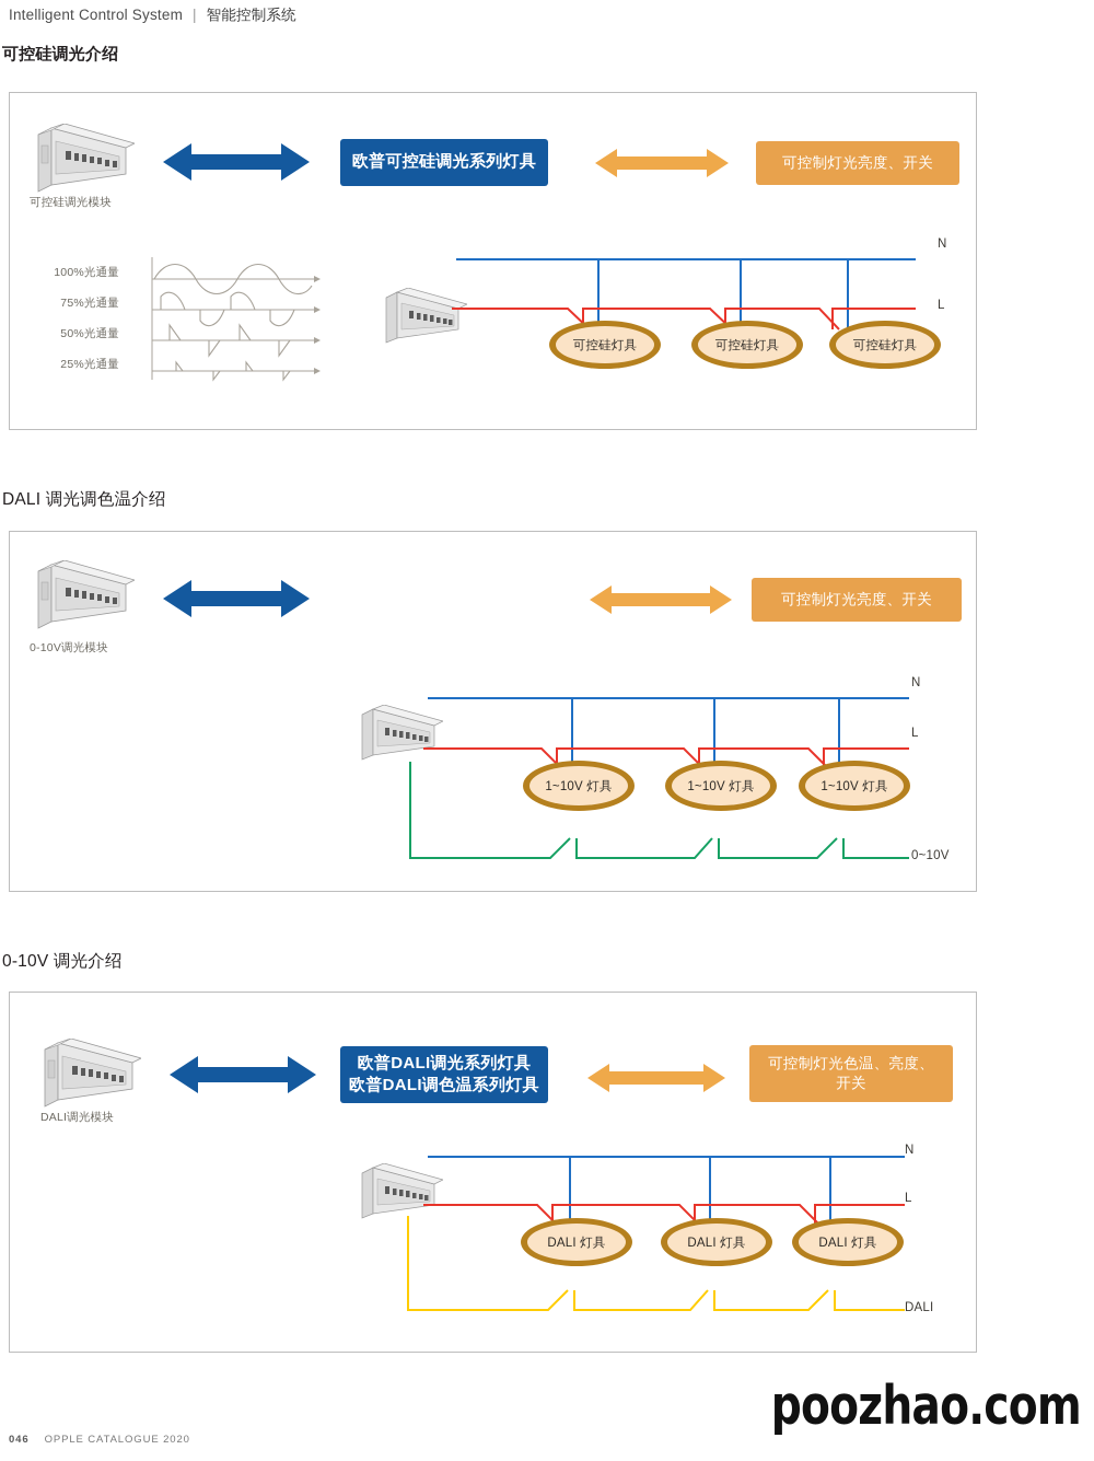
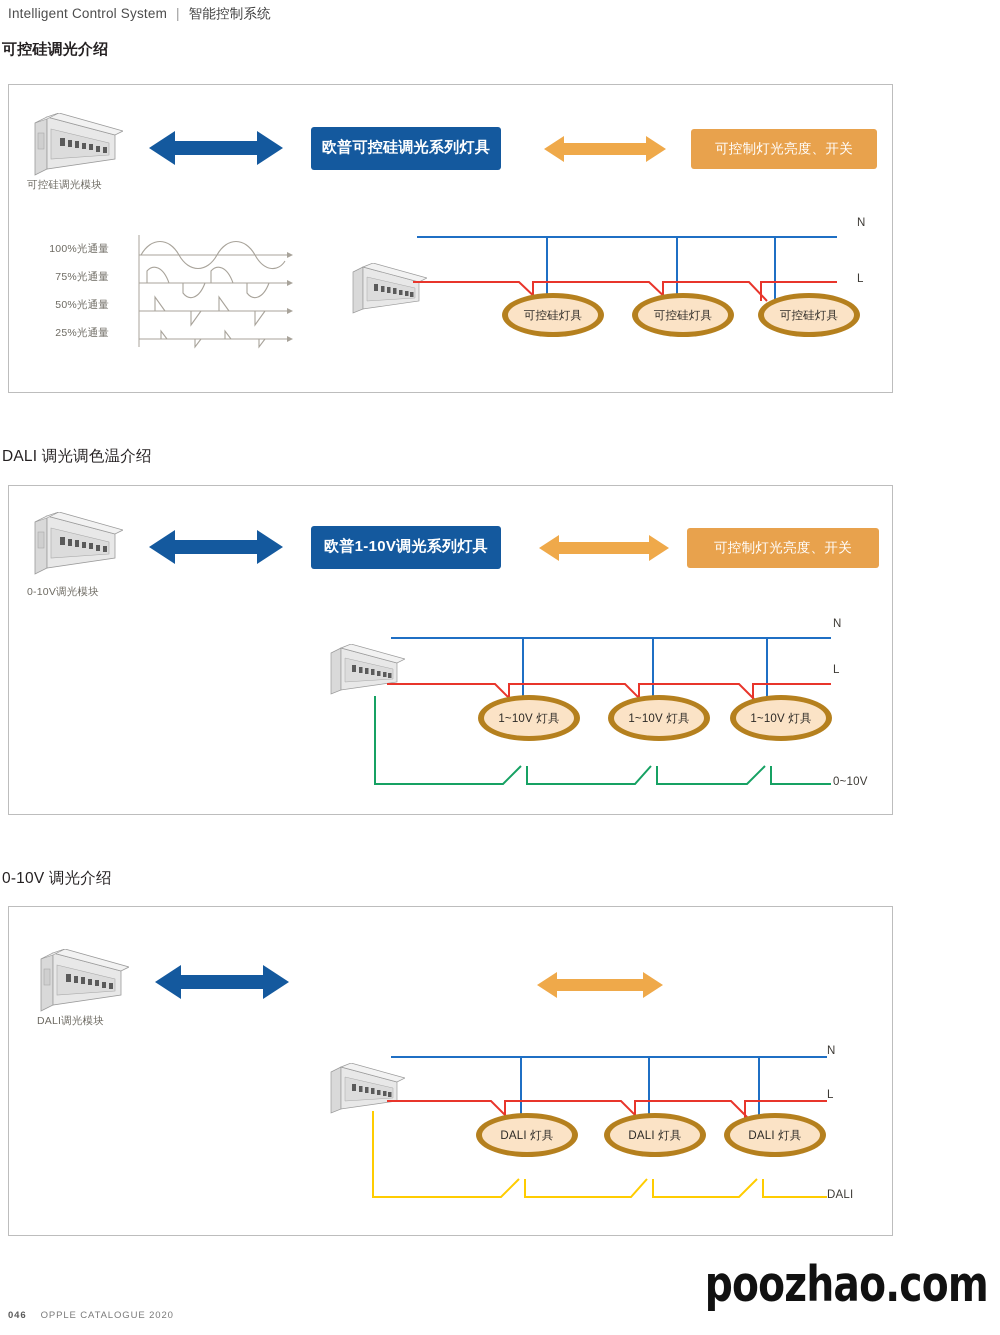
  Intelligent Control System | 智能控制系统
  可控硅调光介绍
  可控硅调光模块
  欧普可控硅调光系列灯具
  可控制灯光亮度、开关
  100%光通量
  75%光通量
  50%光通量
  25%光通量
  可控硅灯具
  可控硅灯具
  可控硅灯具
  N
  L
  DALI 调光调色温介绍
  0-10V调光模块
+ 欧普1-10V调光系列灯具
  可控制灯光亮度、开关
  1~10V 灯具
  1~10V 灯具
  1~10V 灯具
  N
  L
  0~10V
  0-10V 调光介绍
  DALI调光模块
- 欧普DALI调光系列灯具
- 欧普DALI调色温系列灯具
- 可控制灯光色温、亮度、
- 开关
  DALI 灯具
  DALI 灯具
  DALI 灯具
  N
  L
  DALI
  046 OPPLE CATALOGUE 2020
  poozhao.com
